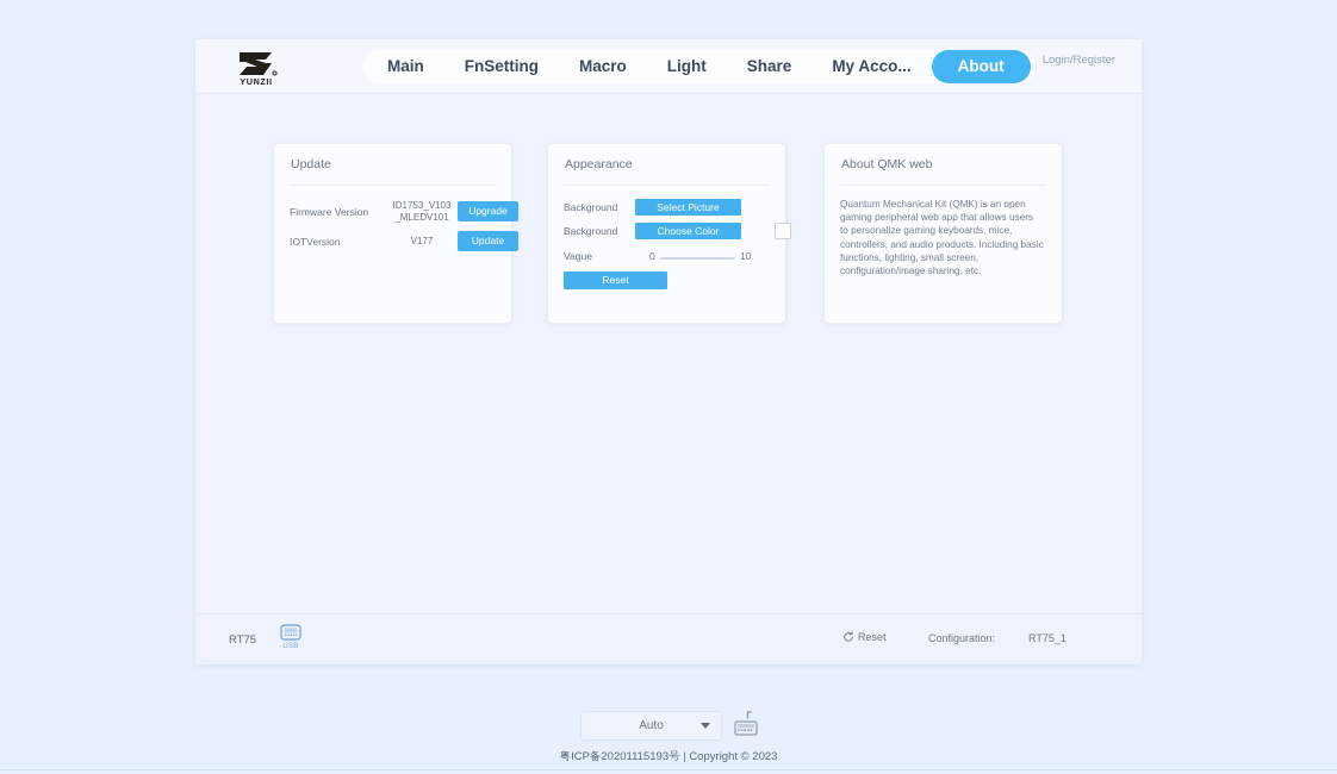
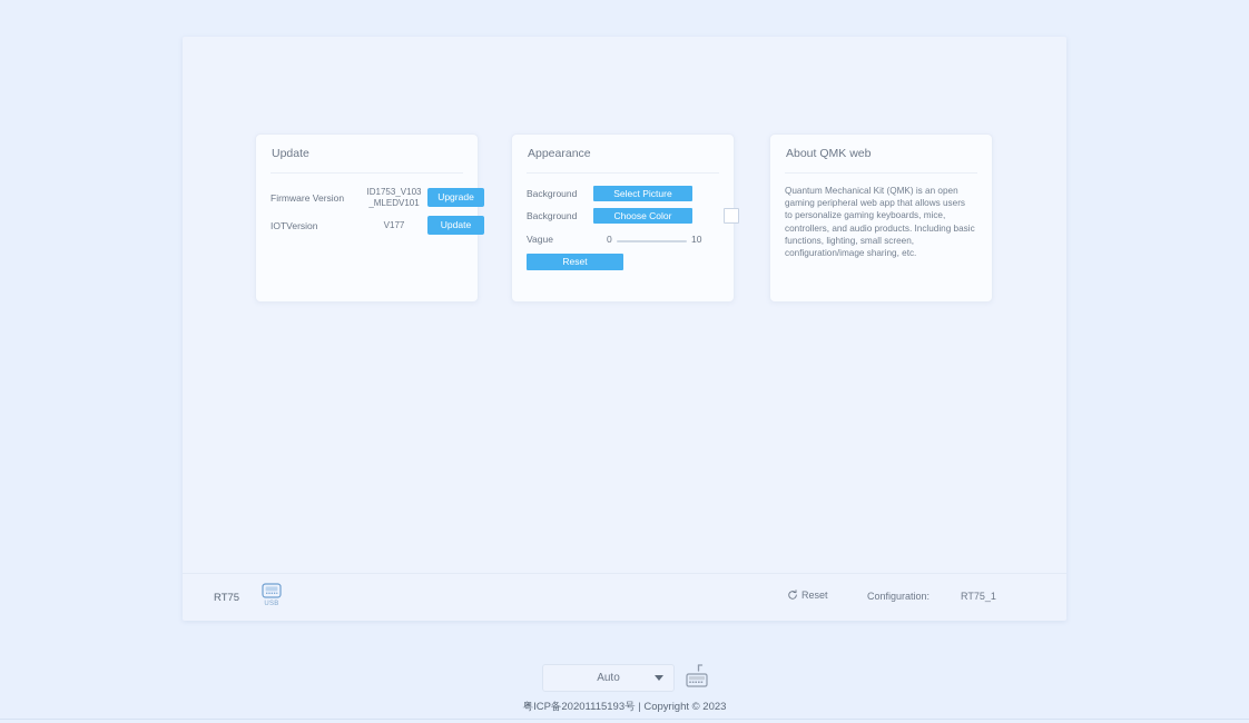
- YUNZII
- Main
- FnSetting
- Macro
- Light
- Share
- My Acco...
- About
- Login/Register
  Update
  Firmware Version
  ID1753_V103
  _MLEDV101
  Upgrade
  IOTVersion
  V177
  Update
  Appearance
  Background
  Select Picture
  Background
  Choose Color
  Vague
  0
  10
  Reset
  About QMK web
  Quantum Mechanical Kit (QMK) is an open gaming peripheral web app that allows users to personalize gaming keyboards, mice, controllers, and audio products. Including basic functions, lighting, small screen, configuration/image sharing, etc.
  RT75
  Reset
  Configuration:
  RT75_1
  Auto
  粤ICP备20201115193号 | Copyright © 2023
